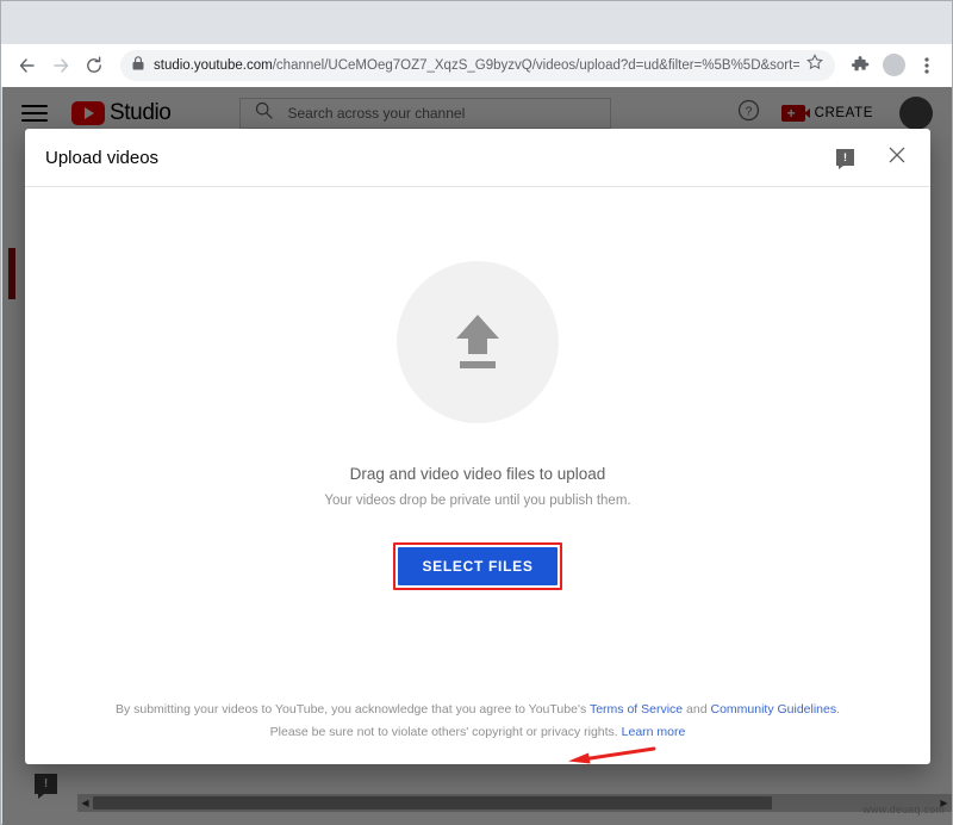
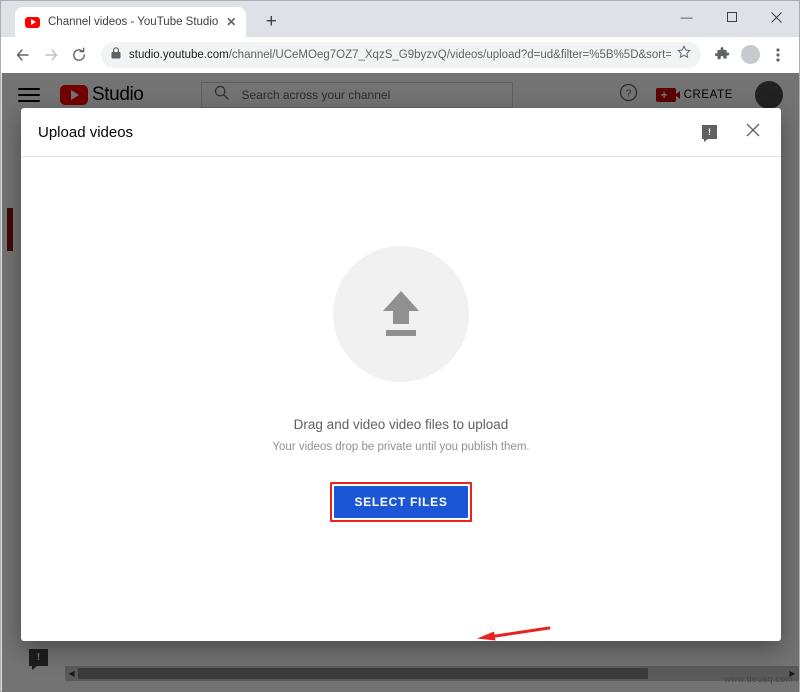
+ Channel videos - YouTube Studio
+ ✕
+ +
+ —
  studio.youtube.com/channel/UCeMOeg7OZ7_XqzS_G9byzvQ/videos/upload?d=ud&filter=%5B%5D&sort=
  Studio
  Search across your channel
  ?
  CREATE
  !
  ◀
  ▶
  www.deuaq.com
  Upload videos
  !
  Drag and video video files to upload
  Your videos drop be private until you publish them.
  SELECT FILES
- By submitting your videos to YouTube, you acknowledge that you agree to YouTube's Terms of Service and Community Guidelines.
- Please be sure not to violate others' copyright or privacy rights. Learn more
